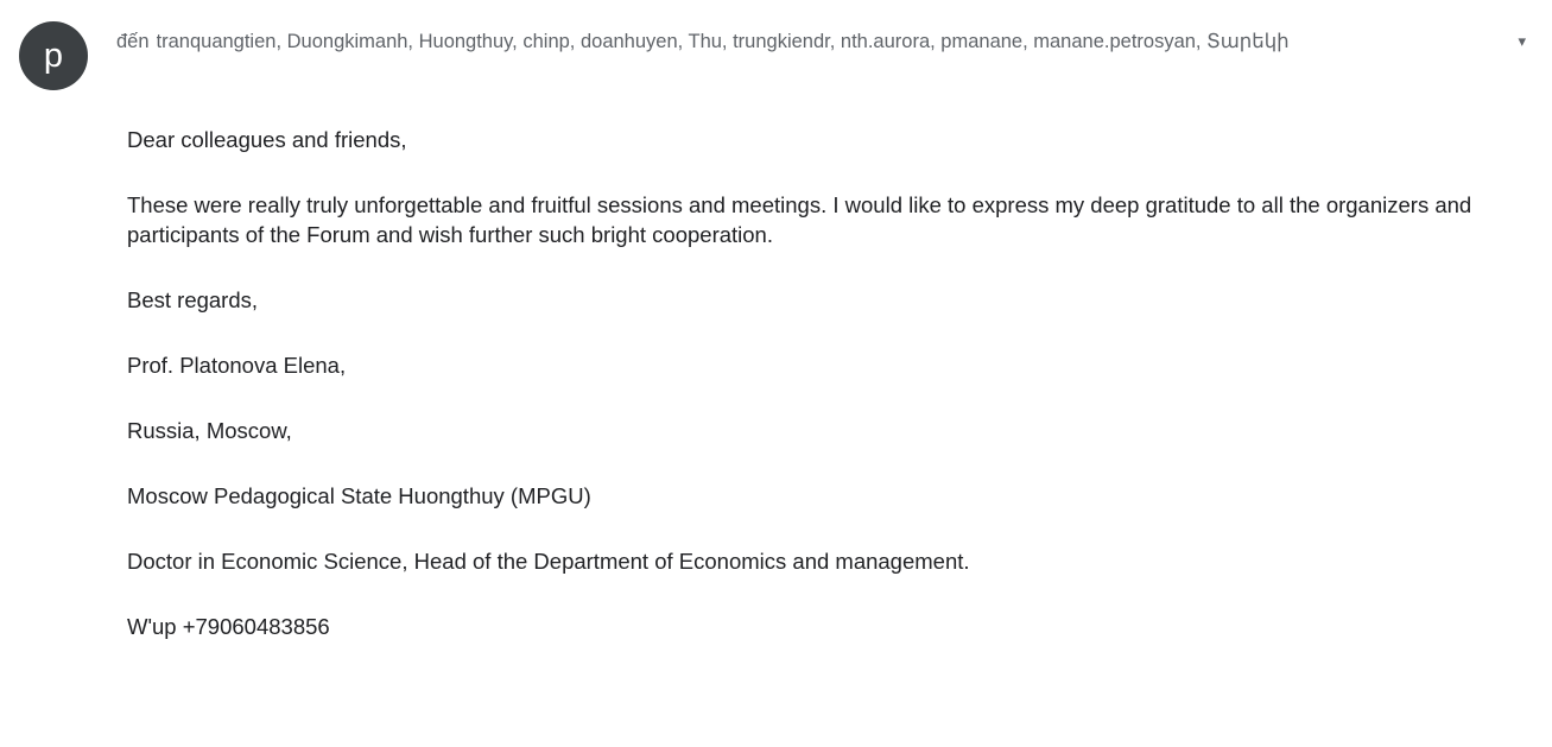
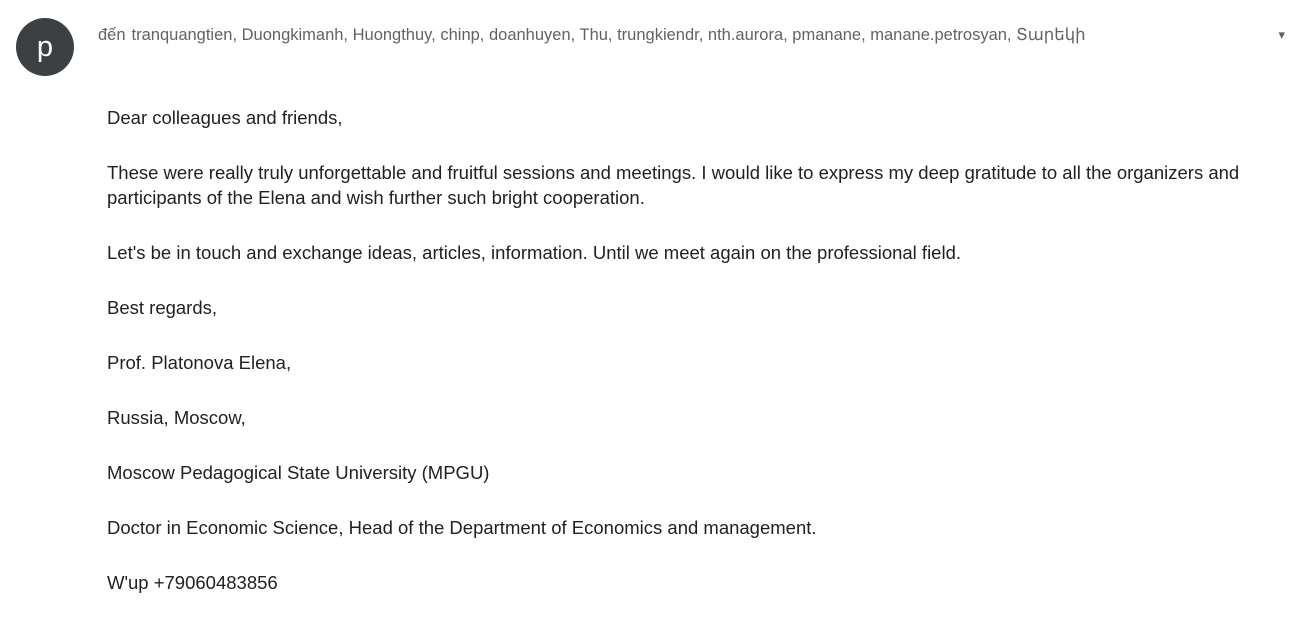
  p
  đến
  tranquangtien, Duongkimanh, Huongthuy, chinp, doanhuyen, Thu, trungkiendr, nth.aurora, pmanane, manane.petrosyan, Տարեկի
  ▾
  Dear colleagues and friends,
- These were really truly unforgettable and fruitful sessions and meetings. I would like to express my deep gratitude to all the organizers and participants of the Forum and wish further such bright cooperation.
+ These were really truly unforgettable and fruitful sessions and meetings. I would like to express my deep gratitude to all the organizers and participants of the Elena and wish further such bright cooperation.
+ Let's be in touch and exchange ideas, articles, information. Until we meet again on the professional field.
  Best regards,
  Prof. Platonova Elena,
  Russia, Moscow,
- Moscow Pedagogical State Huongthuy (MPGU)
+ Moscow Pedagogical State University (MPGU)
  Doctor in Economic Science, Head of the Department of Economics and management.
  W'up +79060483856
